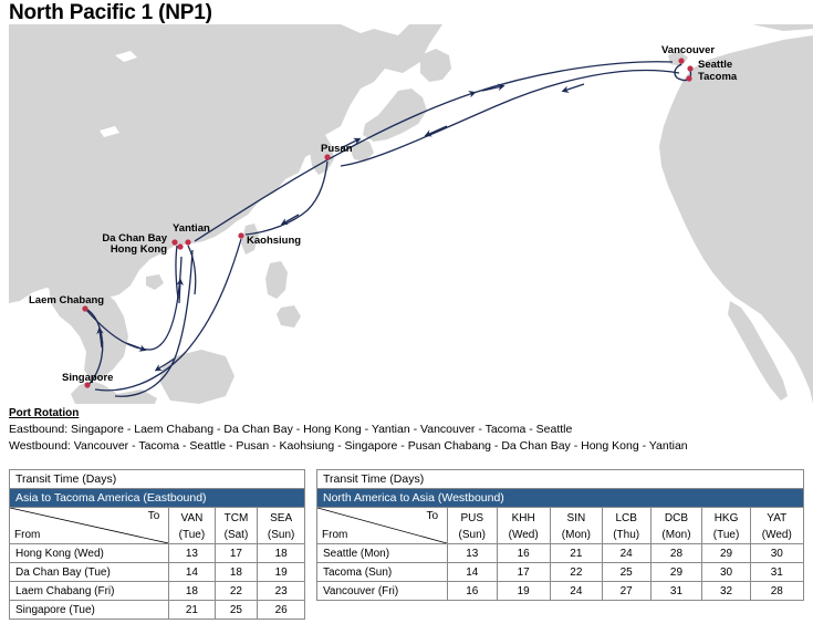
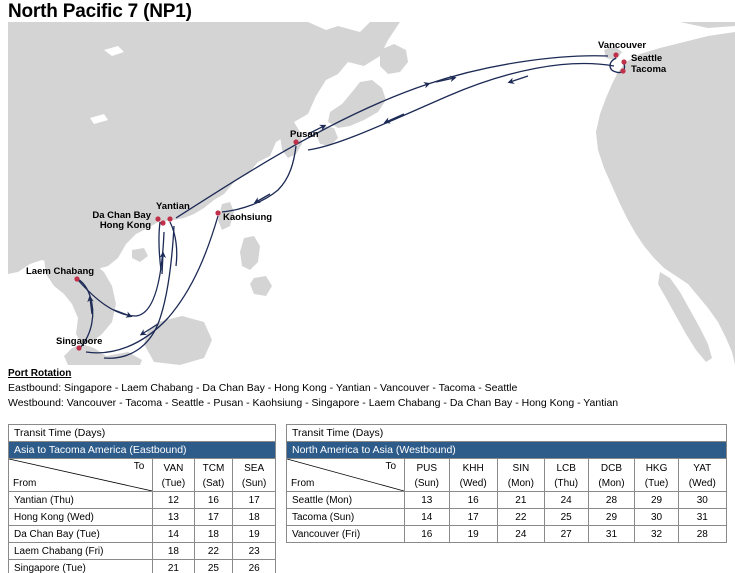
- North Pacific 1 (NP1)
+ North Pacific 7 (NP1)
  Vancouver
  Seattle
  Tacoma
  Pusan
  Yantian
  Da Chan Bay
  Hong Kong
  Kaohsiung
  Laem Chabang
  Singapore
  Port Rotation
  Eastbound: Singapore - Laem Chabang - Da Chan Bay - Hong Kong - Yantian - Vancouver - Tacoma - Seattle
- Westbound: Vancouver - Tacoma - Seattle - Pusan - Kaohsiung - Singapore - Pusan Chabang - Da Chan Bay - Hong Kong - Yantian
+ Westbound: Vancouver - Tacoma - Seattle - Pusan - Kaohsiung - Singapore - Laem Chabang - Da Chan Bay - Hong Kong - Yantian
  Transit Time (Days)
  Asia to Tacoma America (Eastbound)
  To From	VAN (Tue)	TCM (Sat)	SEA (Sun)
+ Yantian (Thu)	12	16	17
  Hong Kong (Wed)	13	17	18
  Da Chan Bay (Tue)	14	18	19
  Laem Chabang (Fri)	18	22	23
  Singapore (Tue)	21	25	26
  Transit Time (Days)
  North America to Asia (Westbound)
  To From	PUS (Sun)	KHH (Wed)	SIN (Mon)	LCB (Thu)	DCB (Mon)	HKG (Tue)	YAT (Wed)
  Seattle (Mon)	13	16	21	24	28	29	30
  Tacoma (Sun)	14	17	22	25	29	30	31
  Vancouver (Fri)	16	19	24	27	31	32	28
